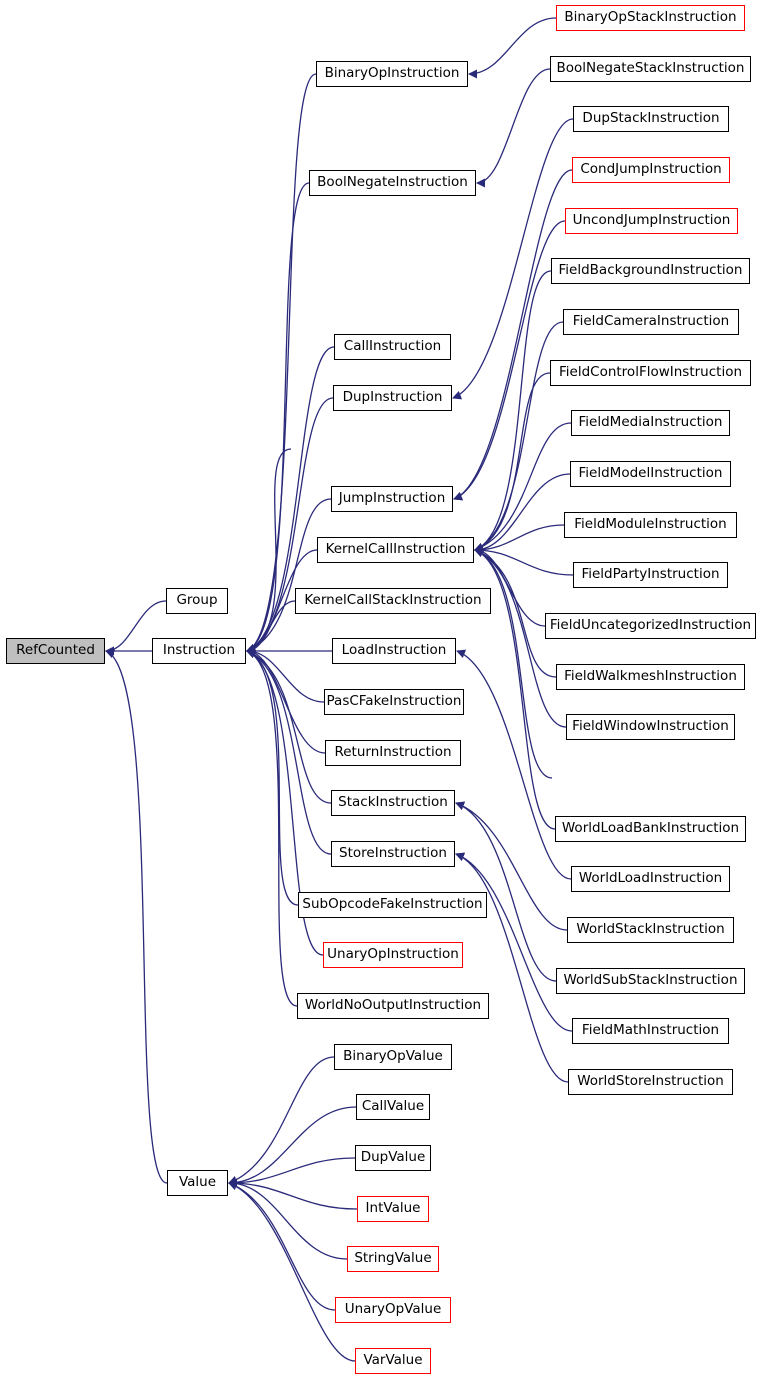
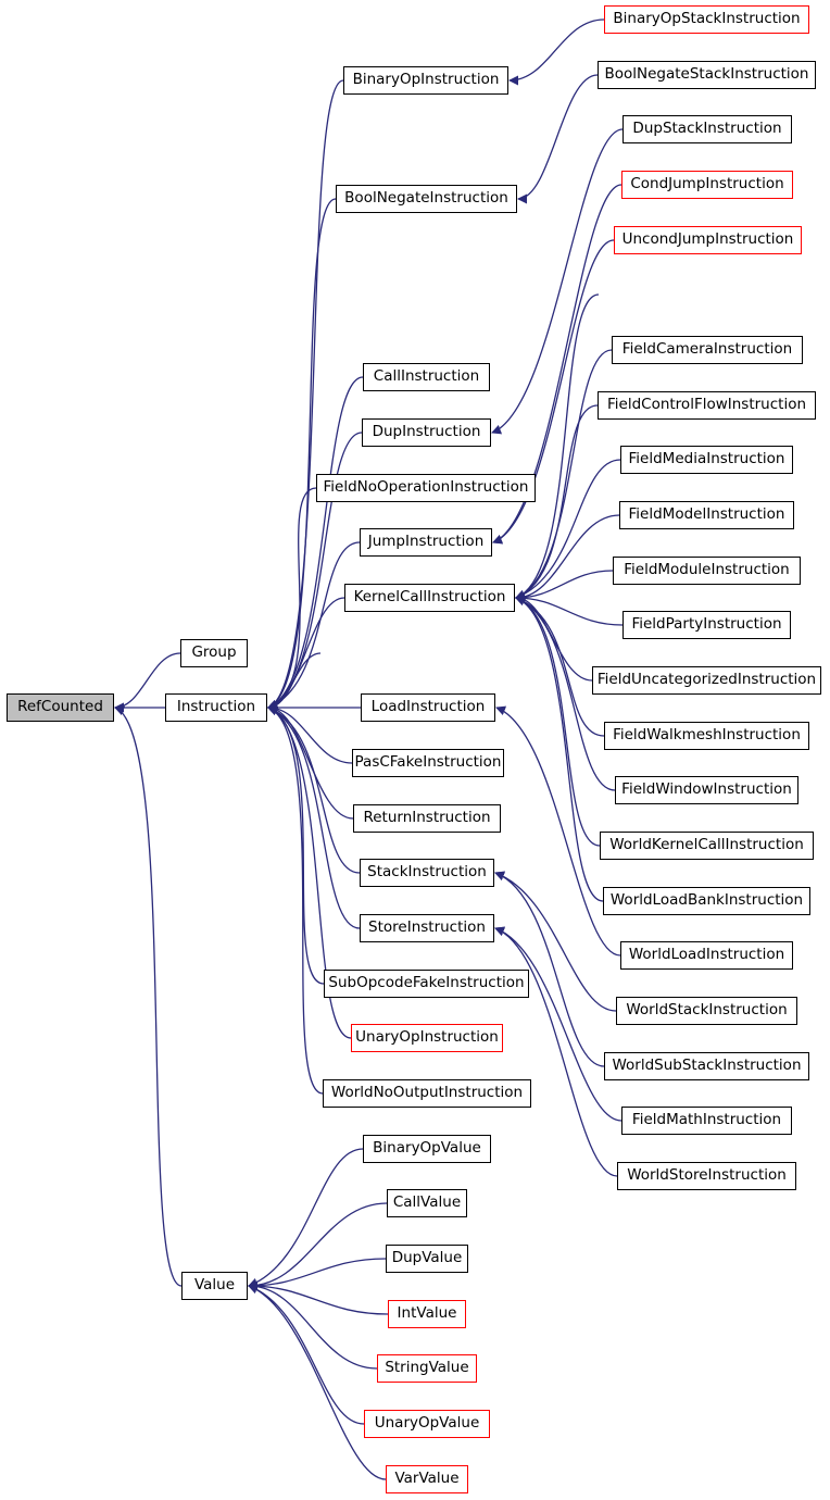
  RefCounted
  Group
  Instruction
  Value
  BinaryOpInstruction
  BoolNegateInstruction
  CallInstruction
  DupInstruction
+ FieldNoOperationInstruction
  JumpInstruction
  KernelCallInstruction
- KernelCallStackInstruction
  LoadInstruction
  PasCFakeInstruction
  ReturnInstruction
  StackInstruction
  StoreInstruction
  SubOpcodeFakeInstruction
  UnaryOpInstruction
  WorldNoOutputInstruction
  BinaryOpValue
  CallValue
  DupValue
  IntValue
  StringValue
  UnaryOpValue
  VarValue
  BinaryOpStackInstruction
  BoolNegateStackInstruction
  DupStackInstruction
  CondJumpInstruction
  UncondJumpInstruction
- FieldBackgroundInstruction
  FieldCameraInstruction
  FieldControlFlowInstruction
  FieldMediaInstruction
  FieldModelInstruction
  FieldModuleInstruction
  FieldPartyInstruction
  FieldUncategorizedInstruction
  FieldWalkmeshInstruction
  FieldWindowInstruction
+ WorldKernelCallInstruction
  WorldLoadBankInstruction
  WorldLoadInstruction
  WorldStackInstruction
  WorldSubStackInstruction
  FieldMathInstruction
  WorldStoreInstruction
